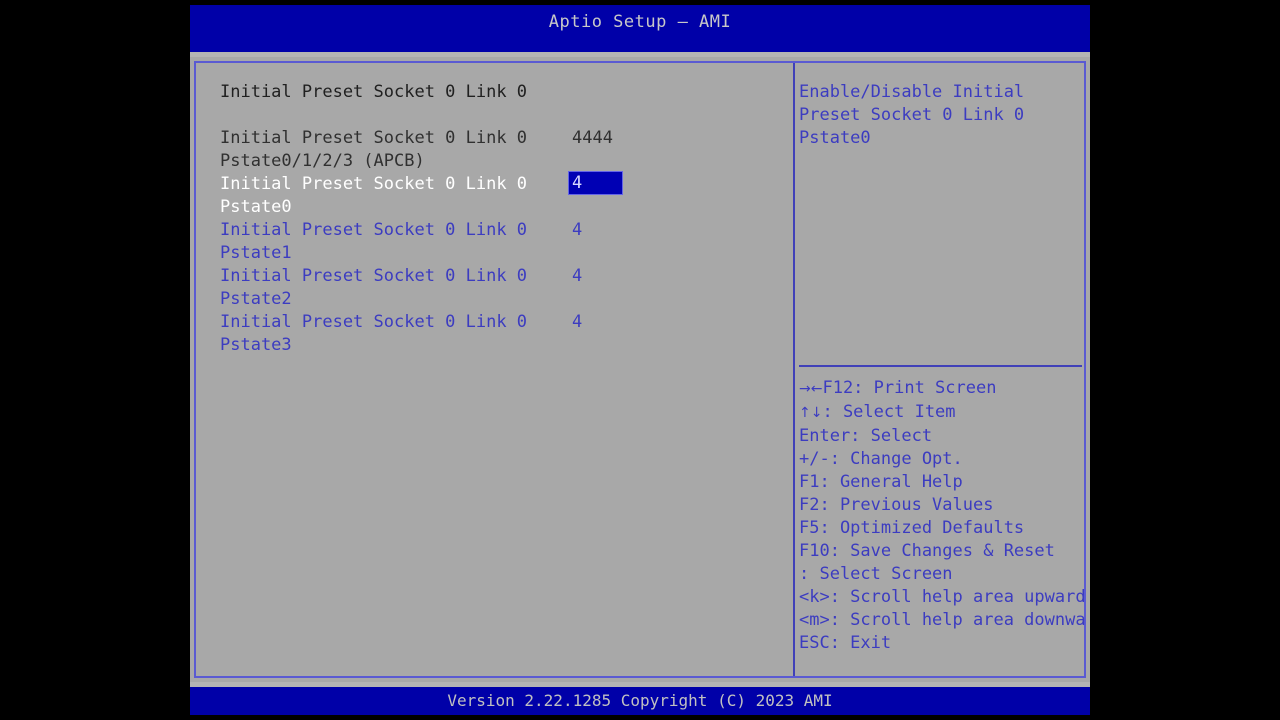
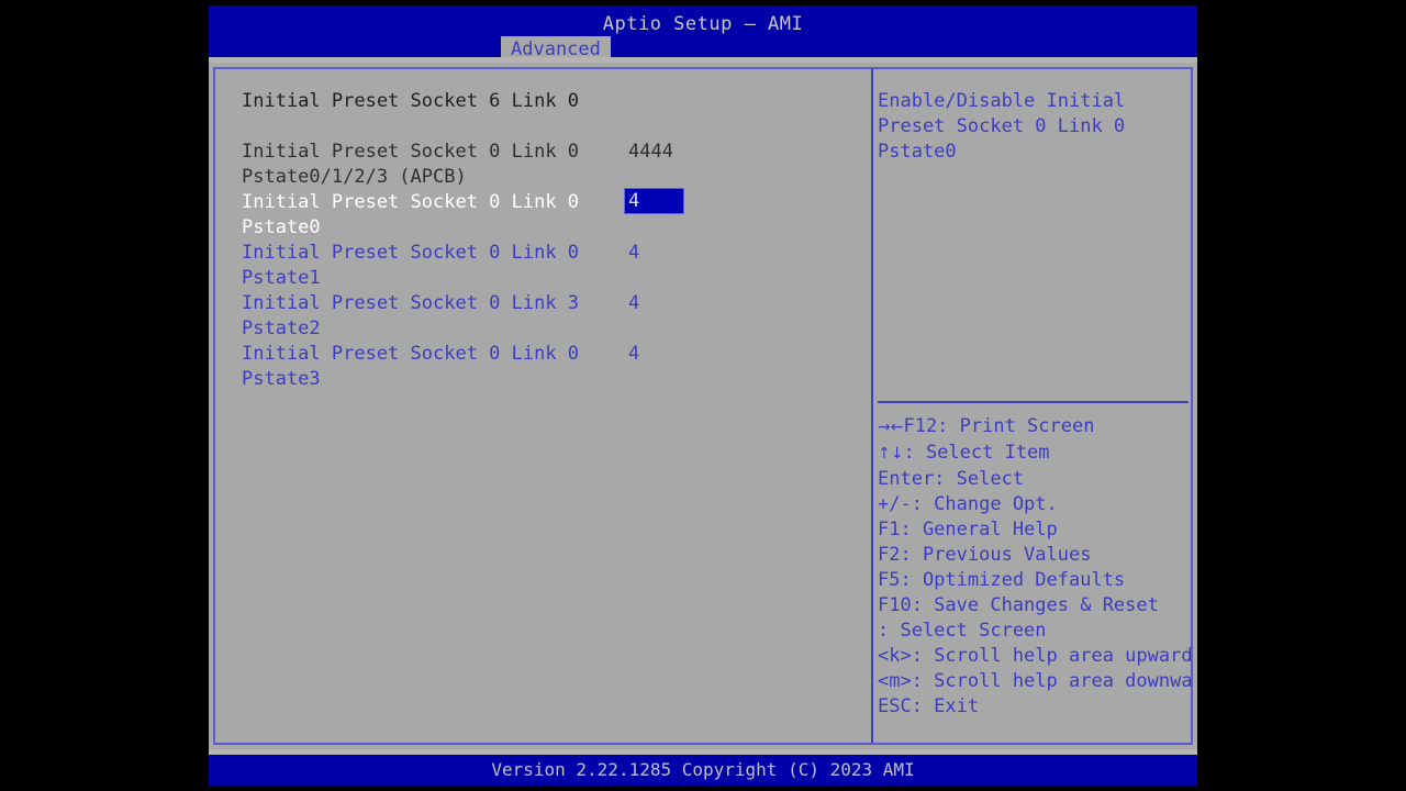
  Aptio Setup – AMI
+ Advanced
- Initial Preset Socket 0 Link 0
+ Initial Preset Socket 6 Link 0
  Initial Preset Socket 0 Link 0 Pstate0/1/2/3 (APCB)
  4444
  Initial Preset Socket 0 Link 0 Pstate0
  4
  Initial Preset Socket 0 Link 0 Pstate1
  4
- Initial Preset Socket 0 Link 0 Pstate2
+ Initial Preset Socket 0 Link 3 Pstate2
  4
  Initial Preset Socket 0 Link 0 Pstate3
  4
  Enable/Disable Initial Preset Socket 0 Link 0 Pstate0
  →←F12: Print Screen
  ↑↓: Select Item
  Enter: Select
  +/-: Change Opt.
  F1: General Help
  F2: Previous Values
  F5: Optimized Defaults
  F10: Save Changes & Reset
  : Select Screen
  <k>: Scroll help area upward
  <m>: Scroll help area downwa
  ESC: Exit
  Version 2.22.1285 Copyright (C) 2023 AMI
